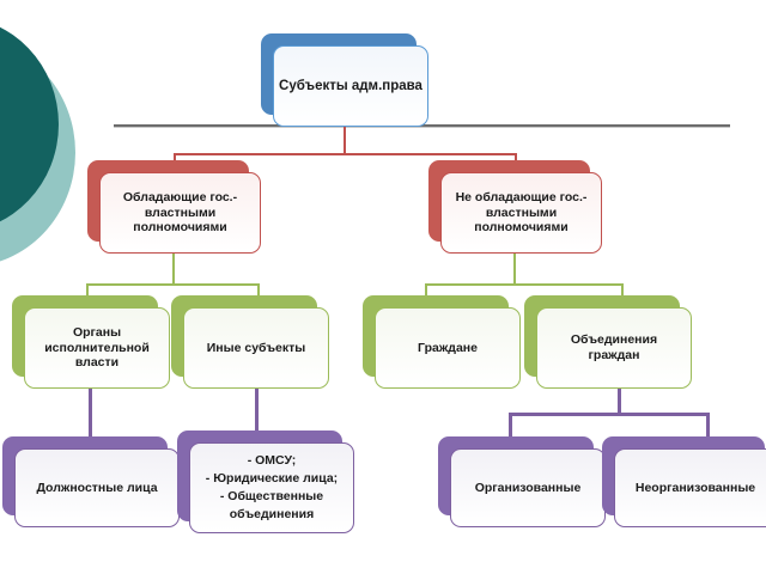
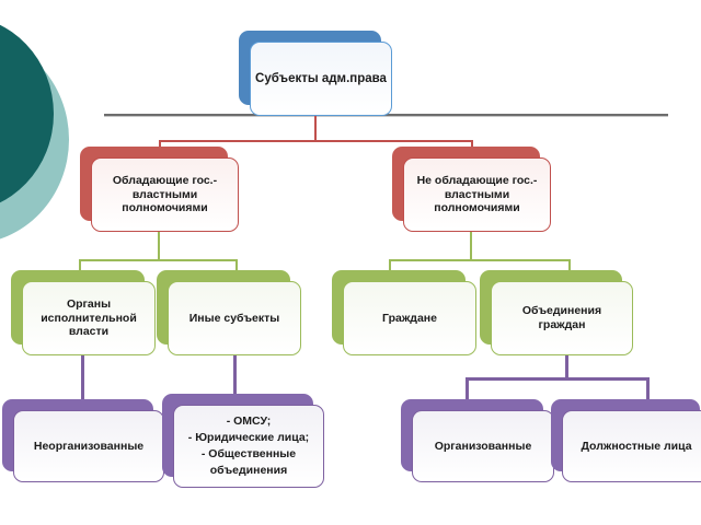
  Субъекты адм.права
  Обладающие гос.-
  властными
  полномочиями
  Не обладающие гос.-
  властными
  полномочиями
  Органы
  исполнительной
  власти
  Иные субъекты
  Граждане
  Объединения
  граждан
- Должностные лица
+ Неорганизованные
  - ОМСУ;
  - Юридические лица;
  - Общественные
  объединения
  Организованные
- Неорганизованные
+ Должностные лица
